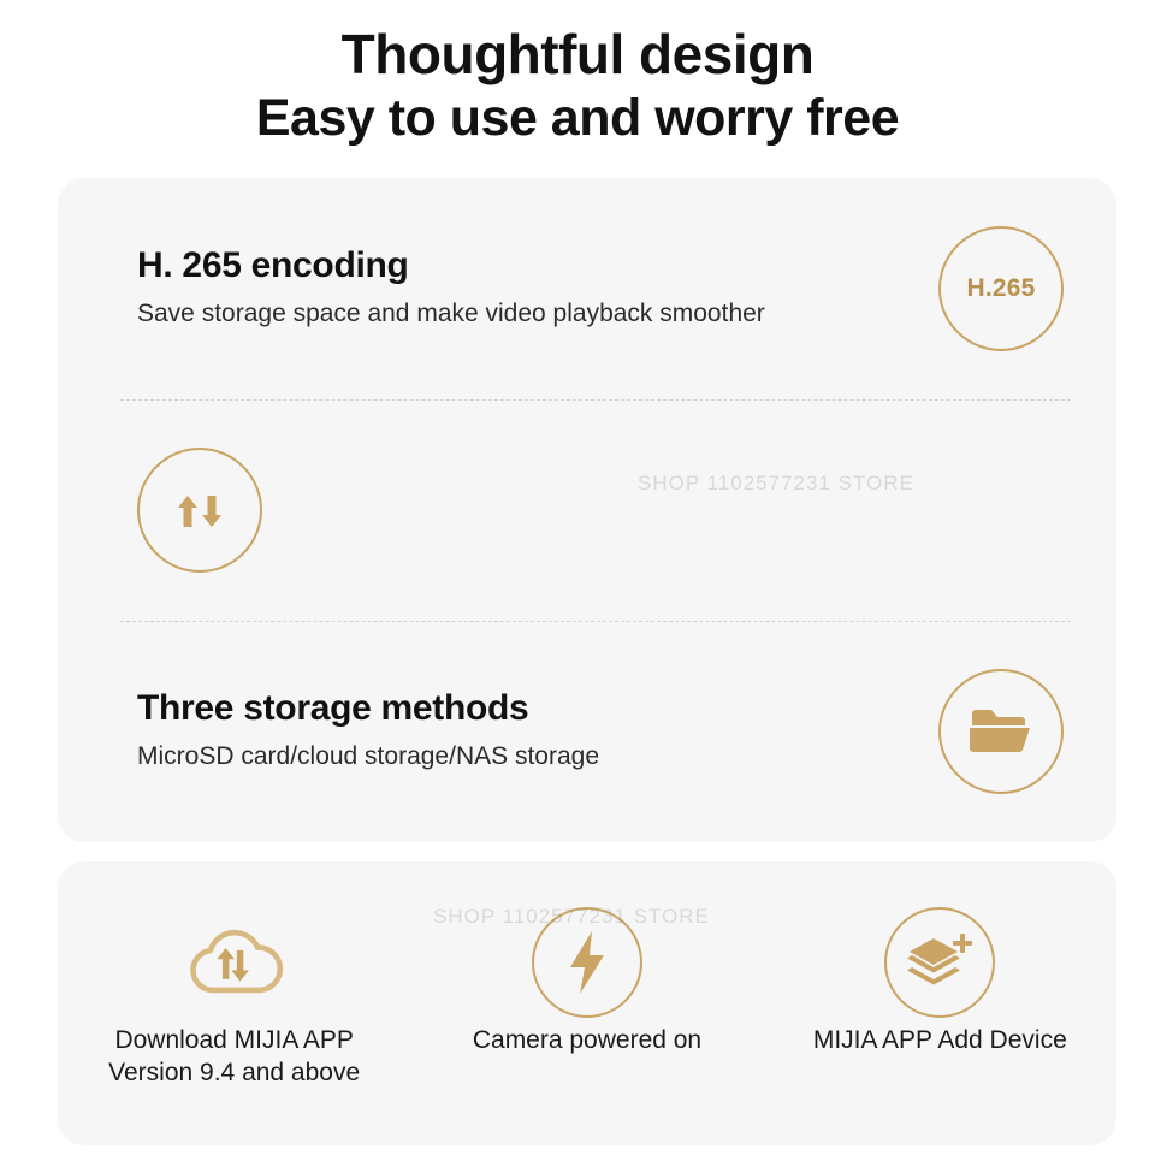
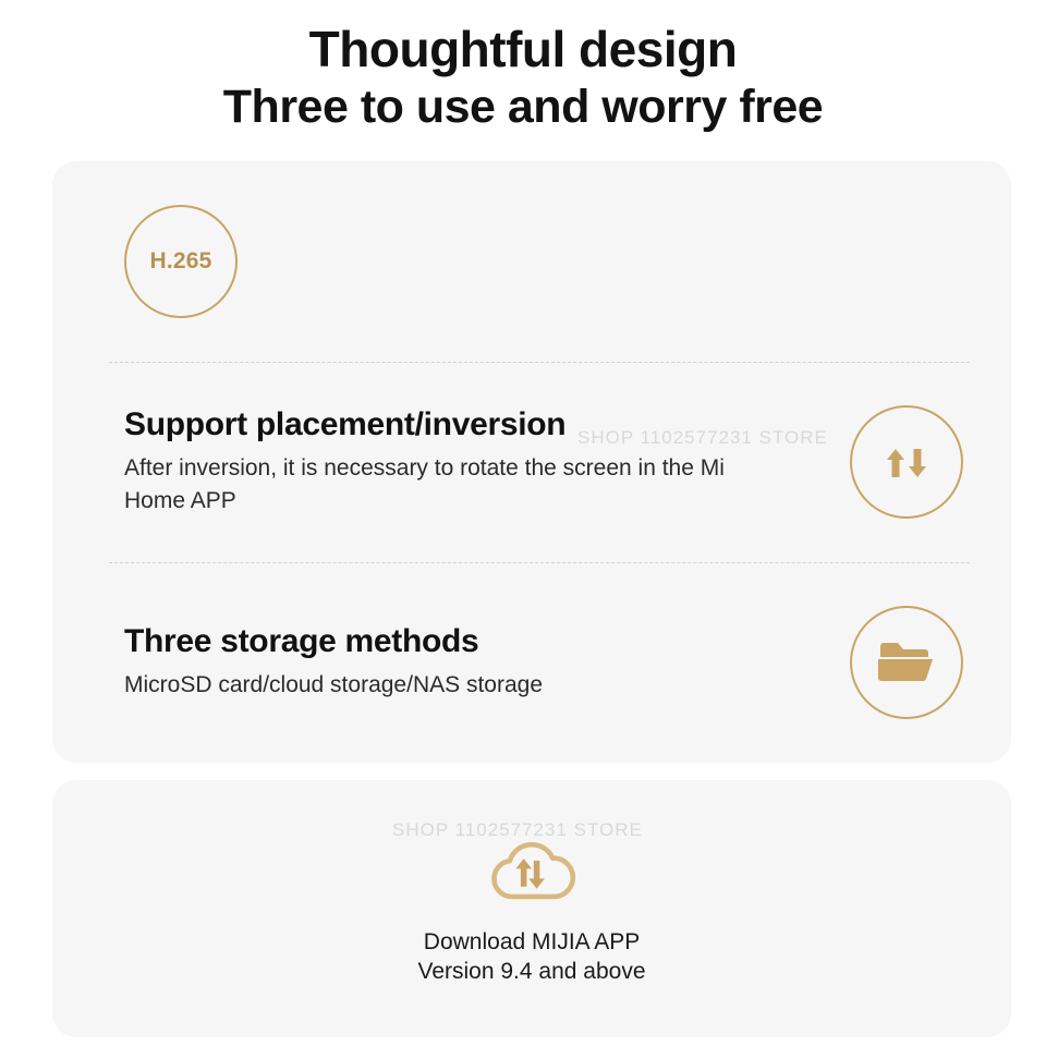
  Thoughtful design
- Easy to use and worry free
+ Three to use and worry free
- H. 265 encoding
- Save storage space and make video playback smoother
  H.265
+ Support placement/inversion
+ After inversion, it is necessary to rotate the screen in the Mi Home APP
  Three storage methods
  MicroSD card/cloud storage/NAS storage
  Download MIJIA APP
  Version 9.4 and above
- Camera powered on
- MIJIA APP Add Device
  SHOP 1102577231 STORE
  SHOP 1102577231 STORE
